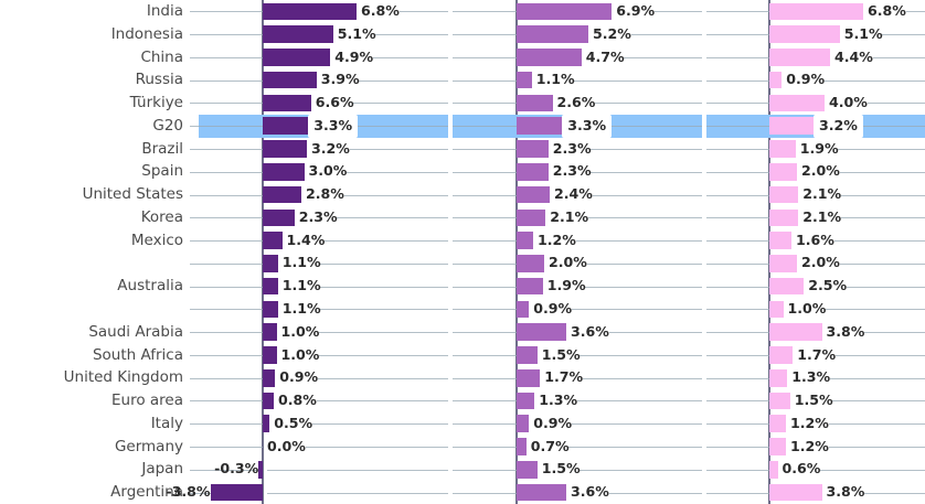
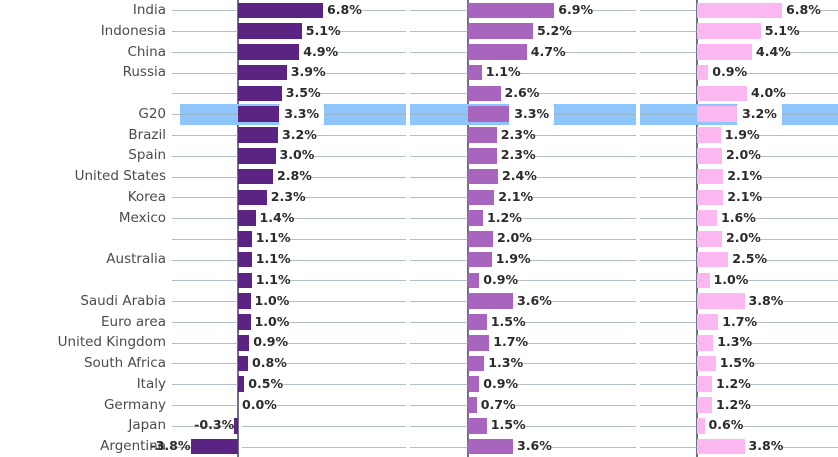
  India
  6.8%
  6.9%
  6.8%
  Indonesia
  5.1%
  5.2%
  5.1%
  China
  4.9%
  4.7%
  4.4%
  Russia
  3.9%
  1.1%
  0.9%
- Türkiye
- 6.6%
+ 3.5%
  2.6%
  4.0%
  G20
  3.3%
  3.3%
  3.2%
  Brazil
  3.2%
  2.3%
  1.9%
  Spain
  3.0%
  2.3%
  2.0%
  United States
  2.8%
  2.4%
  2.1%
  Korea
  2.3%
  2.1%
  2.1%
  Mexico
  1.4%
  1.2%
  1.6%
  1.1%
  2.0%
  2.0%
  Australia
  1.1%
  1.9%
  2.5%
  1.1%
  0.9%
  1.0%
  Saudi Arabia
  1.0%
  3.6%
  3.8%
- South Africa
+ Euro area
  1.0%
  1.5%
  1.7%
  United Kingdom
  0.9%
  1.7%
  1.3%
- Euro area
+ South Africa
  0.8%
  1.3%
  1.5%
  Italy
  0.5%
  0.9%
  1.2%
  Germany
  0.0%
  0.7%
  1.2%
  Japan
  -0.3%
  1.5%
  0.6%
  Argentina
  -3.8%
  3.6%
  3.8%
